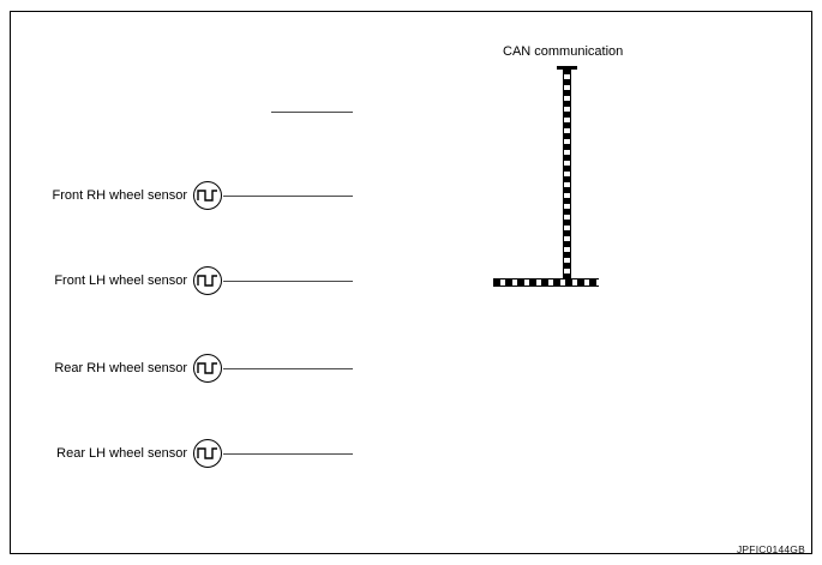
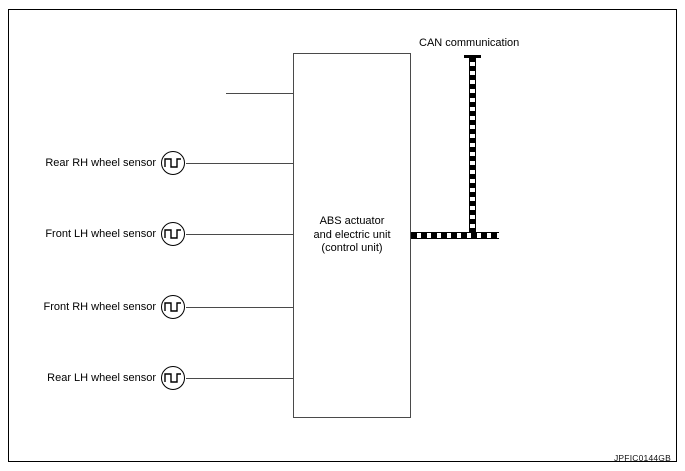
+ ABS actuator
+ and electric unit
+ (control unit)
- Front RH wheel sensor
+ Rear RH wheel sensor
  Front LH wheel sensor
- Rear RH wheel sensor
+ Front RH wheel sensor
  Rear LH wheel sensor
  CAN communication
  JPFIC0144GB
